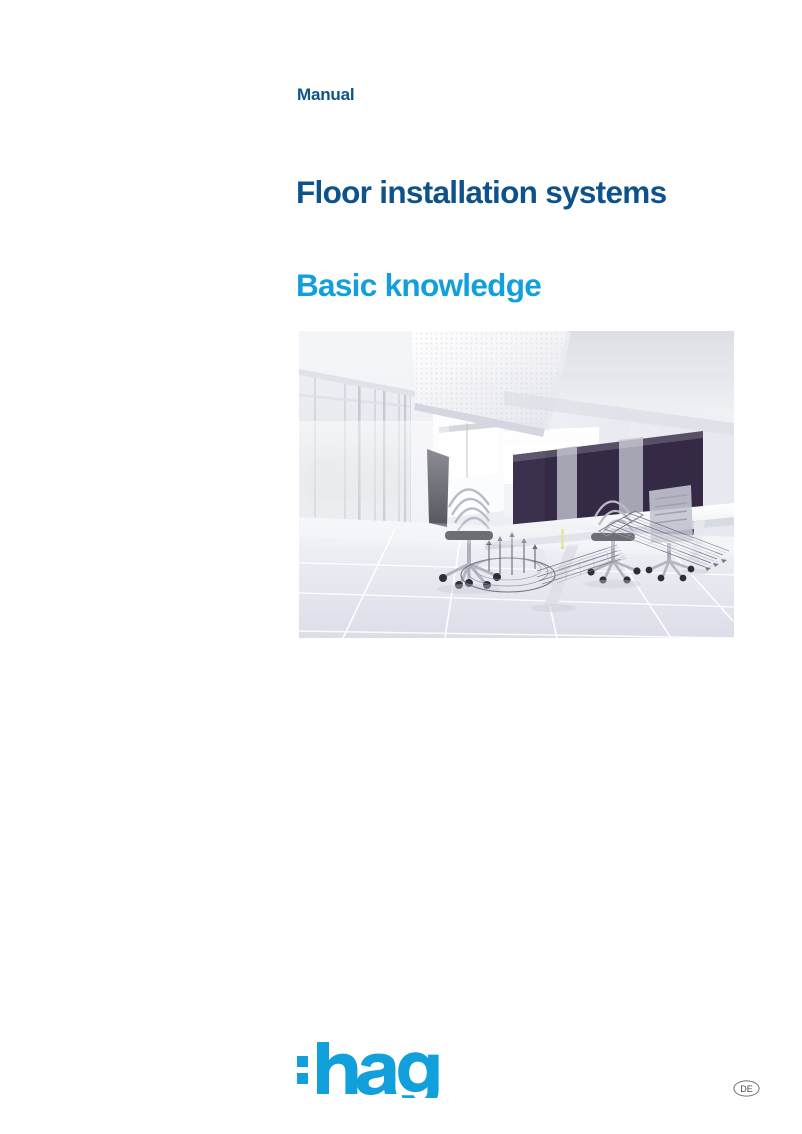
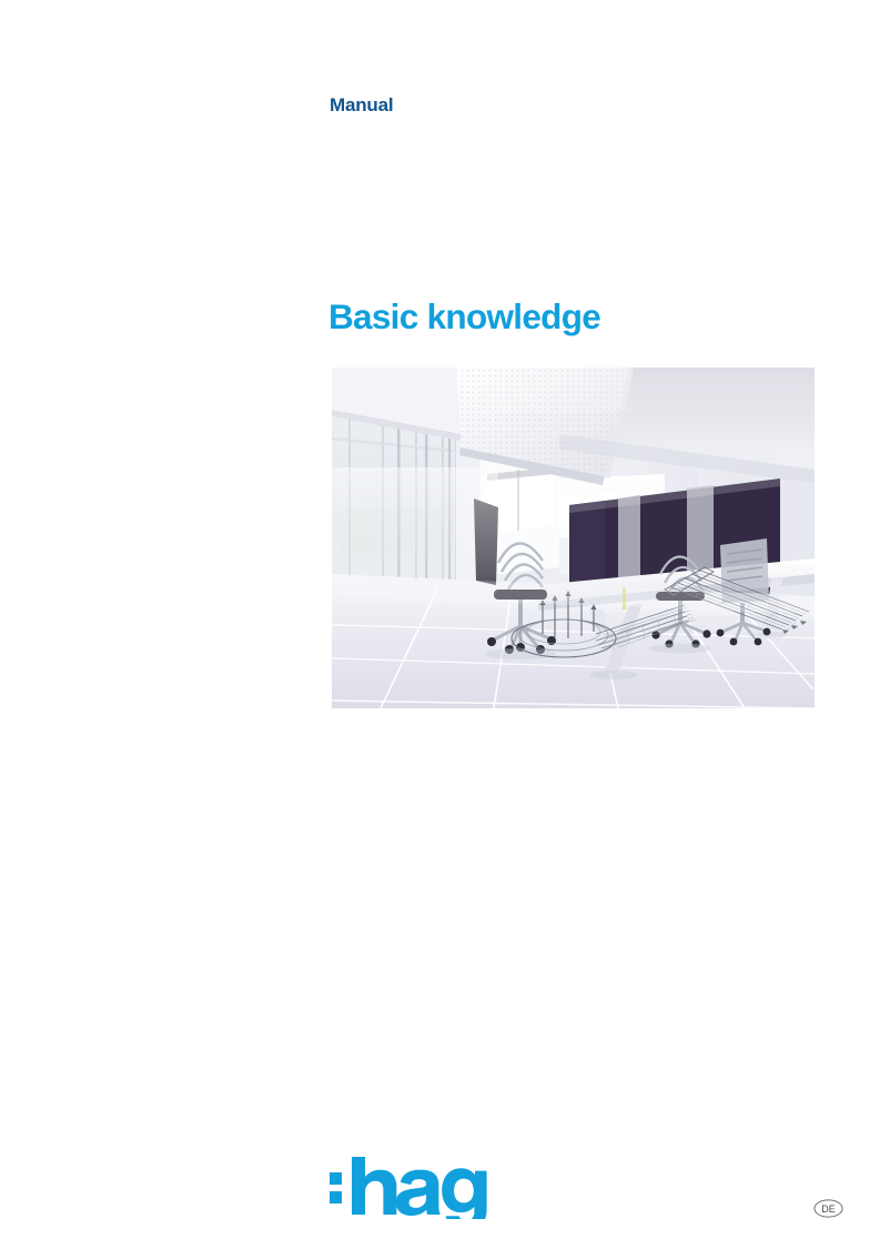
  Manual
- Floor installation systems
  Basic knowledge
  DE
